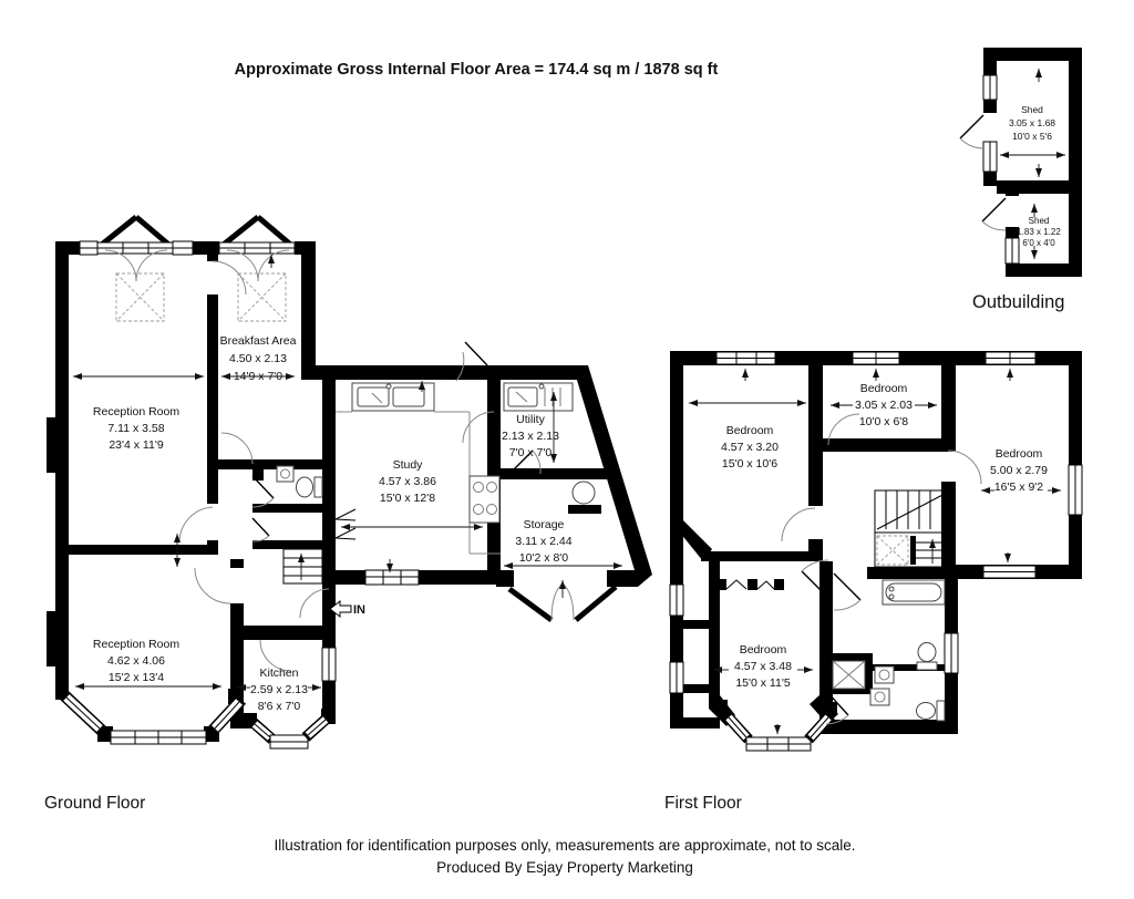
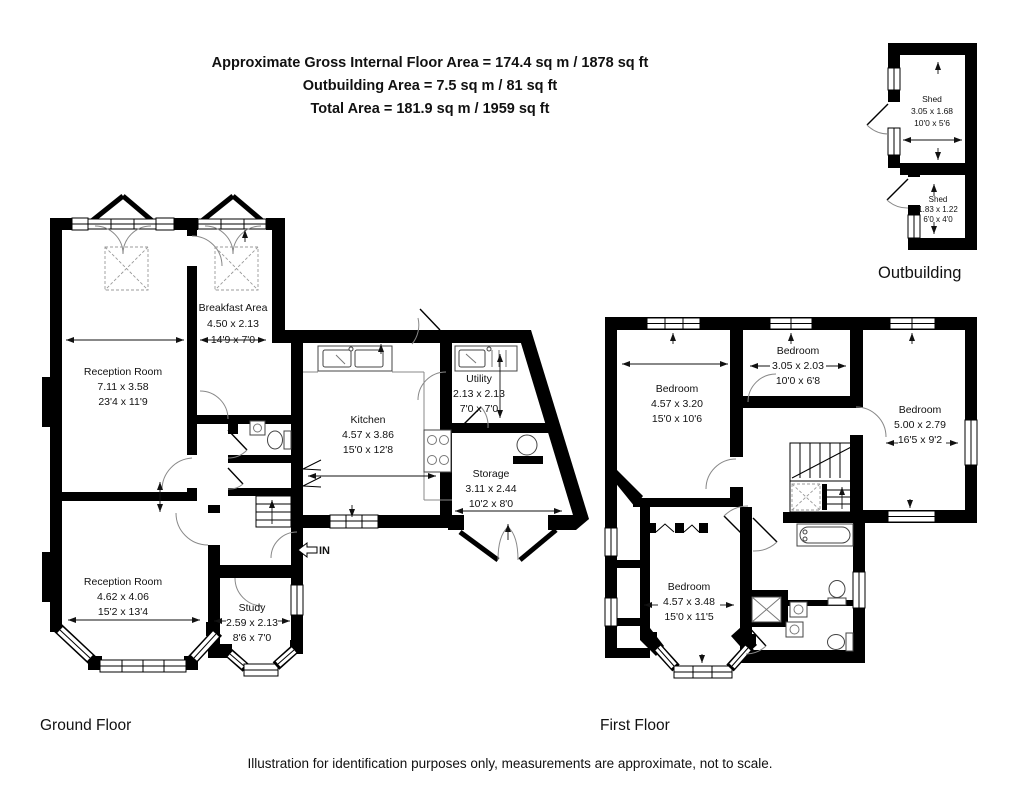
  Approximate Gross Internal Floor Area = 174.4 sq m / 1878 sq ft
+ Outbuilding Area = 7.5 sq m / 81 sq ft
+ Total Area = 181.9 sq m / 1959 sq ft
  IN
  Reception Room
  7.11 x 3.58
  23'4 x 11'9
  Breakfast Area
  4.50 x 2.13
  14'9 x 7'0
- Study
+ Kitchen
  4.57 x 3.86
  15'0 x 12'8
  Utility
  2.13 x 2.13
  7'0 x 7'0
  Storage
  3.11 x 2.44
  10'2 x 8'0
  Reception Room
  4.62 x 4.06
  15'2 x 13'4
- Kitchen
+ Study
  2.59 x 2.13
  8'6 x 7'0
  Ground Floor
  Bedroom
  4.57 x 3.20
  15'0 x 10'6
  Bedroom
  3.05 x 2.03
  10'0 x 6'8
  Bedroom
  5.00 x 2.79
  16'5 x 9'2
  Bedroom
  4.57 x 3.48
  15'0 x 11'5
  First Floor
  Shed
  3.05 x 1.68
  10'0 x 5'6
  Shed
  1.83 x 1.22
  6'0 x 4'0
  Outbuilding
  Illustration for identification purposes only, measurements are approximate, not to scale.
- Produced By Esjay Property Marketing
